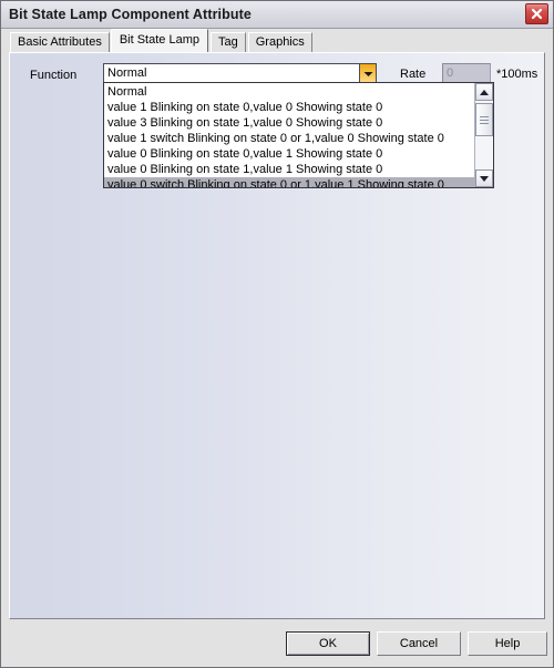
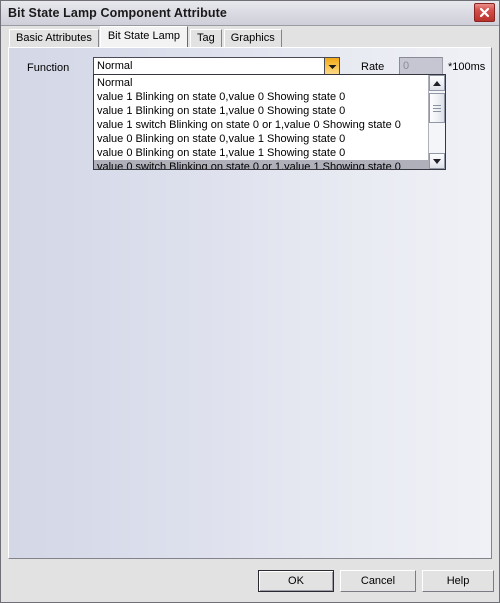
  Bit State Lamp Component Attribute
  Basic Attributes
  Bit State Lamp
  Tag
  Graphics
  Function
  Normal
  Rate
  0
  *100ms
  Normal
  value 1 Blinking on state 0,value 0 Showing state 0
- value 3 Blinking on state 1,value 0 Showing state 0
+ value 1 Blinking on state 1,value 0 Showing state 0
  value 1 switch Blinking on state 0 or 1,value 0 Showing state 0
  value 0 Blinking on state 0,value 1 Showing state 0
  value 0 Blinking on state 1,value 1 Showing state 0
  value 0 switch Blinking on state 0 or 1,value 1 Showing state 0
  OK
  Cancel
  Help
